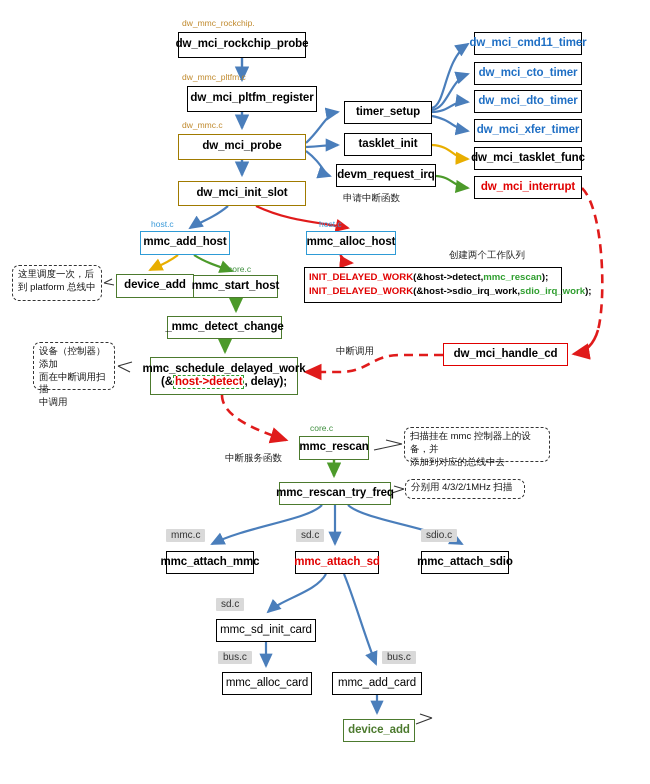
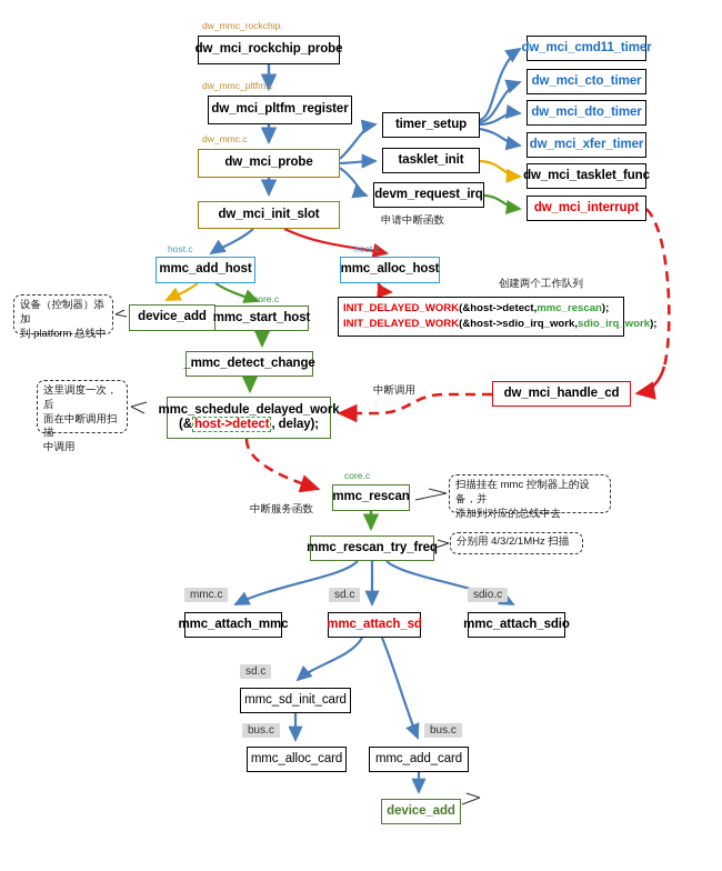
  dw_mmc_rockchip.
  dw_mmc_pltfm.c
  dw_mmc.c
  host.c
  host.c
  core.c
  core.c
  mmc.c
  sd.c
  sdio.c
  sd.c
  bus.c
  bus.c
  dw_mci_rockchip_probe
  dw_mci_pltfm_register
  dw_mci_probe
  dw_mci_init_slot
  timer_setup
  tasklet_init
  devm_request_irq
  dw_mci_cmd11_timer
  dw_mci_cto_timer
  dw_mci_dto_timer
  dw_mci_xfer_timer
  dw_mci_tasklet_func
  dw_mci_interrupt
  mmc_add_host
  mmc_alloc_host
  device_add
  mmc_start_host
  _mmc_detect_change
  mmc_schedule_delayed_work
  (& host->detect , delay);
  dw_mci_handle_cd
  mmc_rescan
  mmc_rescan_try_freq
  mmc_attach_mmc
  mmc_attach_sd
  mmc_attach_sdio
  mmc_sd_init_card
  mmc_alloc_card
  mmc_add_card
  device_add
  INIT_DELAYED_WORK(&host->detect,mmc_rescan);
  INIT_DELAYED_WORK(&host->sdio_irq_work,sdio_irq_work);
  申请中断函数
  创建两个工作队列
  中断调用
  中断服务函数
- 这里调度一次，后
+ 设备（控制器）添加
  到 platform 总线中
- 设备（控制器）添加
+ 这里调度一次，后
  面在中断调用扫描
  中调用
  扫描挂在 mmc 控制器上的设备，并
  添加到对应的总线中去
  分别用 4/3/2/1MHz 扫描
